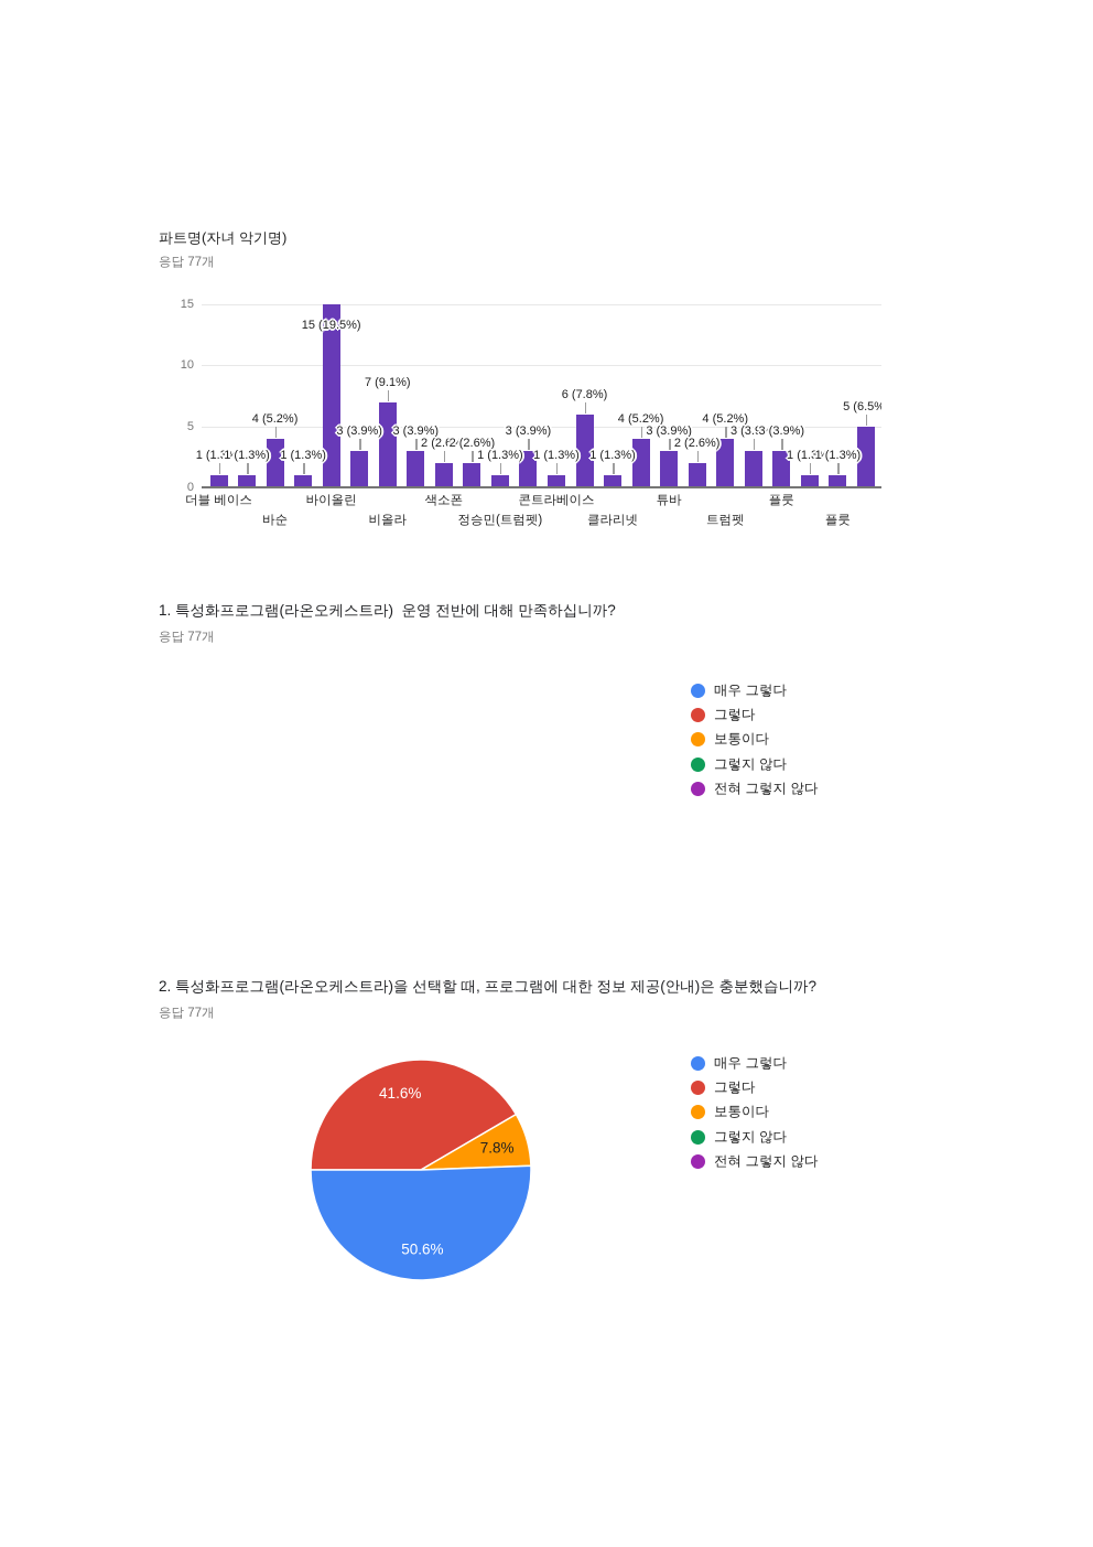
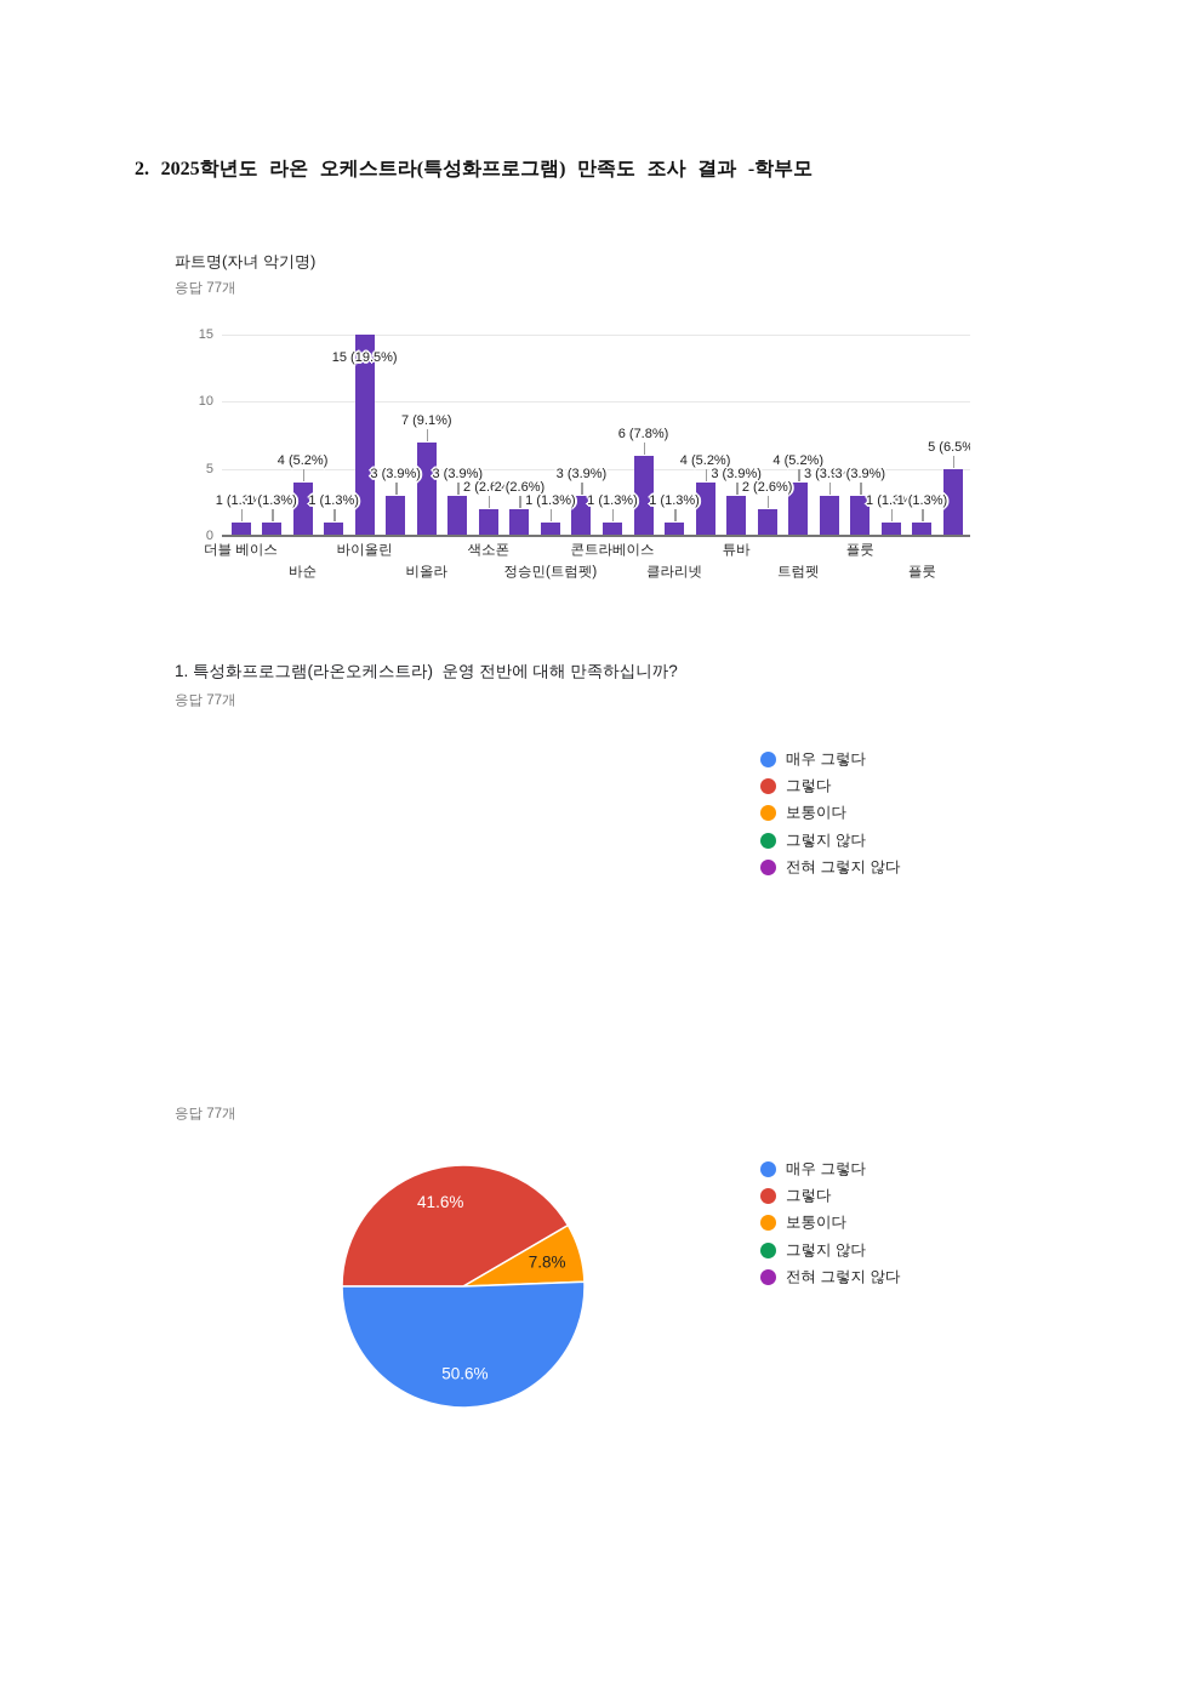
+ 2. 2025학년도 라온 오케스트라(특성화프로그램) 만족도 조사 결과 -학부모
  파트명(자녀 악기명)
  응답 77개
  15
  10
  5
  0
  더블 베이스
  바순
  바이올린
  비올라
  색소폰
  정승민(트럼펫)
  콘트라베이스
  클라리넷
  튜바
  트럼펫
  플룻
  플룻
  1 (1.3%)
  1 (1.3%)
  4 (5.2%)
  1 (1.3%)
  15 (19.5%)
  3 (3.9%)
  7 (9.1%)
  3 (3.9%)
  2 (2.6%)
  2 (2.6%)
  1 (1.3%)
  3 (3.9%)
  1 (1.3%)
  6 (7.8%)
  1 (1.3%)
  4 (5.2%)
  3 (3.9%)
  2 (2.6%)
  4 (5.2%)
  3 (3.9%)
  3 (3.9%)
  1 (1.3%)
  1 (1.3%)
  5 (6.5%
  1. 특성화프로그램(라온오케스트라) 운영 전반에 대해 만족하십니까?
  응답 77개
  매우 그렇다
  그렇다
  보통이다
  그렇지 않다
  전혀 그렇지 않다
- 2. 특성화프로그램(라온오케스트라)을 선택할 때, 프로그램에 대한 정보 제공(안내)은 충분했습니까?
  응답 77개
  41.6%
  7.8%
  50.6%
  매우 그렇다
  그렇다
  보통이다
  그렇지 않다
  전혀 그렇지 않다
